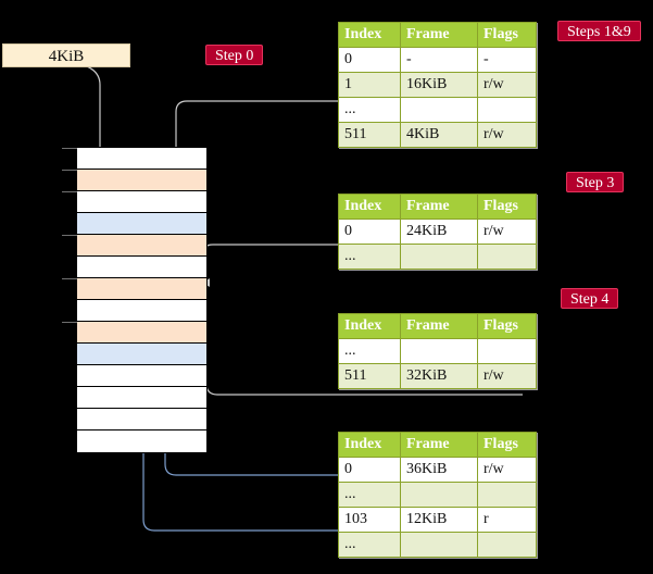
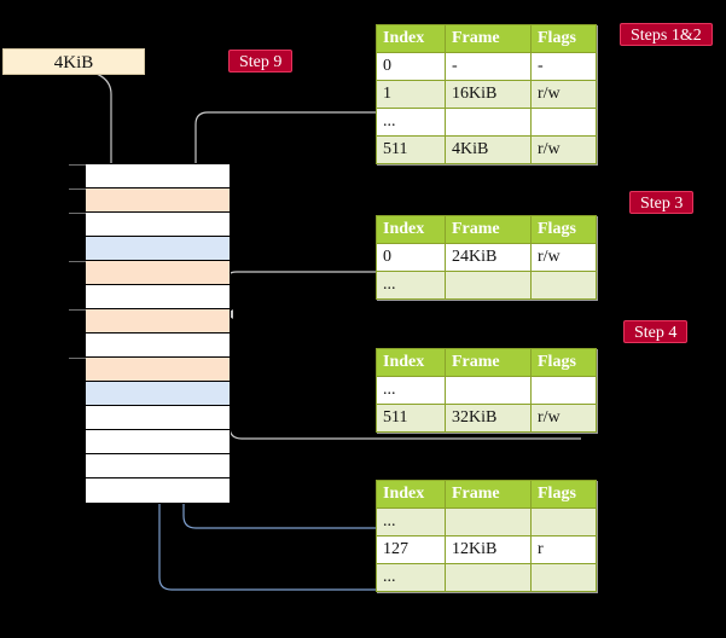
  4KiB
- Step 0
+ Step 9
- Steps 1&9
+ Steps 1&2
  Step 3
  Step 4
  Index	Frame	Flags
  0	-	-
  1	16KiB	r/w
  ...
  511	4KiB	r/w
  Index	Frame	Flags
  0	24KiB	r/w
  ...
  Index	Frame	Flags
  ...
  511	32KiB	r/w
  Index	Frame	Flags
- 0	36KiB	r/w
  ...
- 103	12KiB	r
+ 127	12KiB	r
  ...
